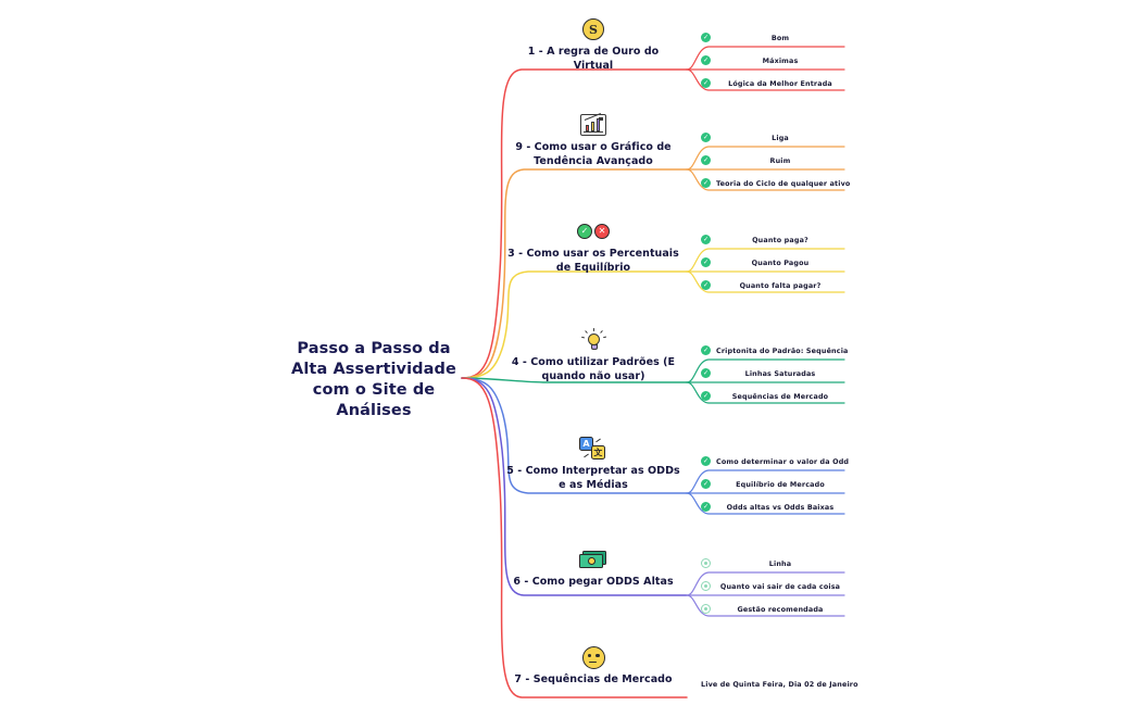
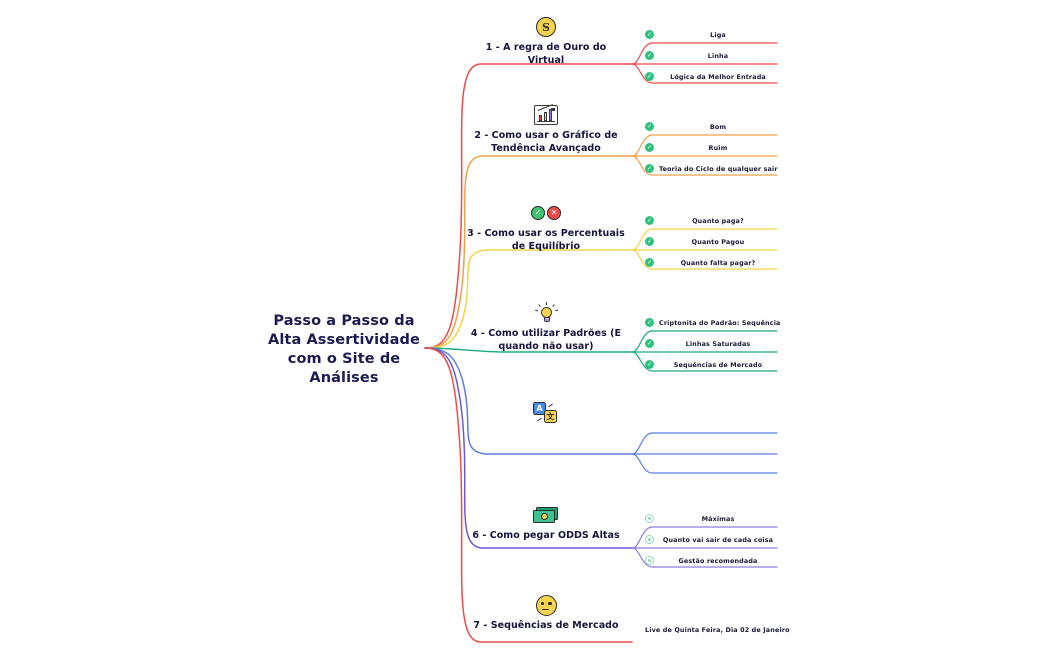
  Passo a Passo da Alta Assertividade com o Site de Análises
  S
  1 - A regra de Ouro do Virtual
- Bom
+ Liga
- Máximas
+ Linha
  Lógica da Melhor Entrada
- 9 - Como usar o Gráfico de Tendência Avançado
+ 2 - Como usar o Gráfico de Tendência Avançado
- Liga
+ Bom
  Ruim
- Teoria do Ciclo de qualquer ativo
+ Teoria do Ciclo de qualquer sair
  ✓
  ✕
  3 - Como usar os Percentuais de Equilíbrio
  Quanto paga?
  Quanto Pagou
  Quanto falta pagar?
  4 - Como utilizar Padrões (E quando não usar)
  Criptonita do Padrão: Sequência
  Linhas Saturadas
  Sequências de Mercado
  A
  文
- 5 - Como Interpretar as ODDs e as Médias
- Como determinar o valor da Odd
- Equilíbrio de Mercado
- Odds altas vs Odds Baixas
  6 - Como pegar ODDS Altas
- Linha
+ Máximas
  Quanto vai sair de cada coisa
  Gestão recomendada
  7 - Sequências de Mercado
  Live de Quinta Feira, Dia 02 de Janeiro
